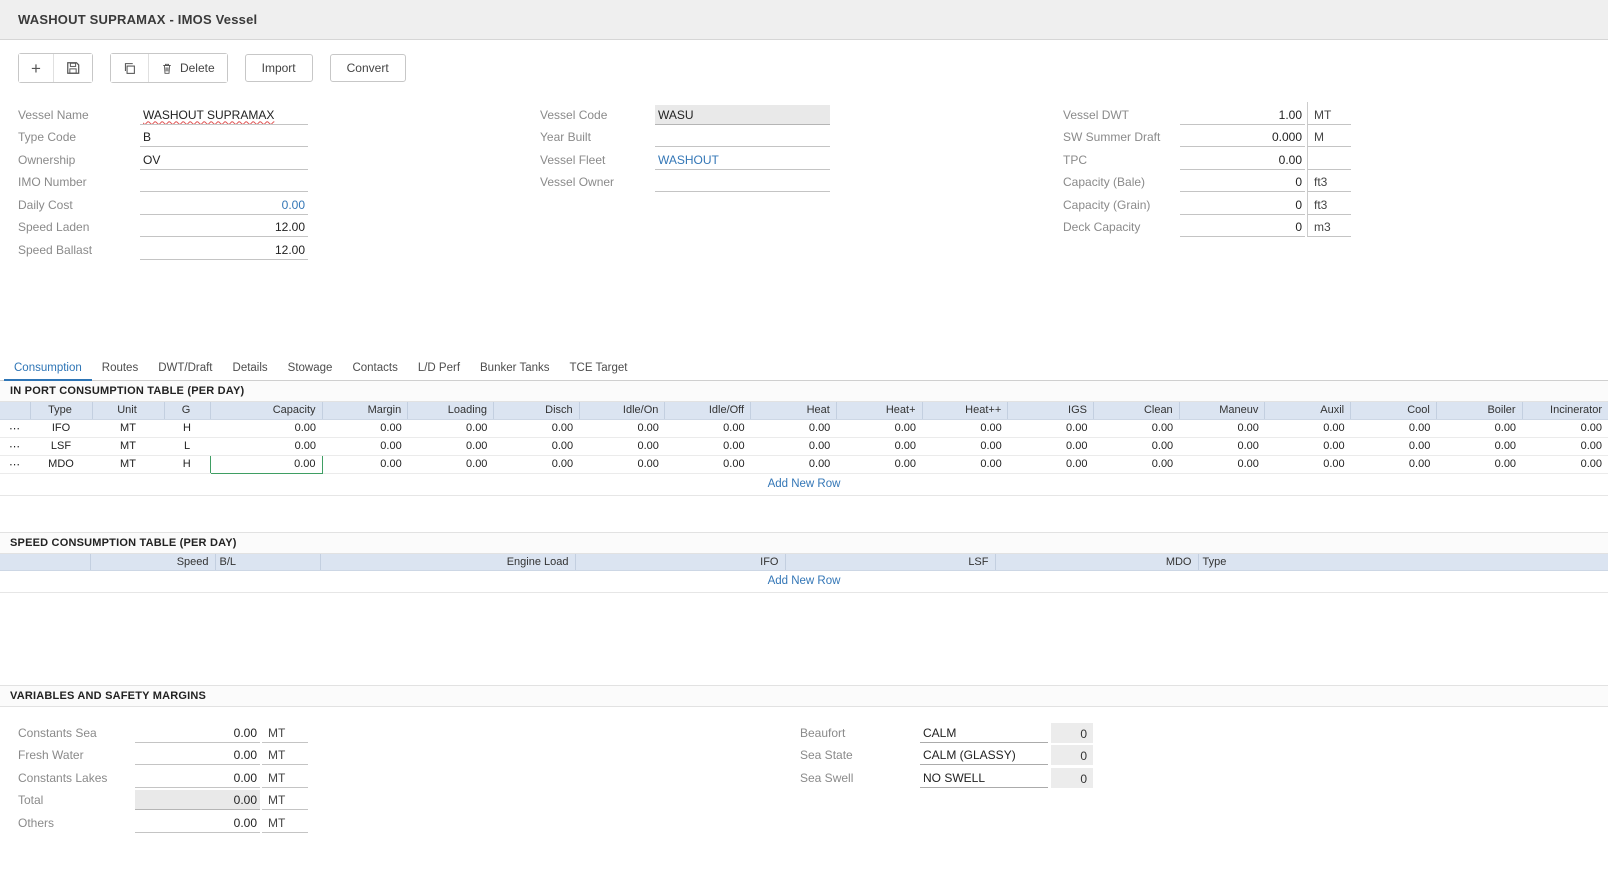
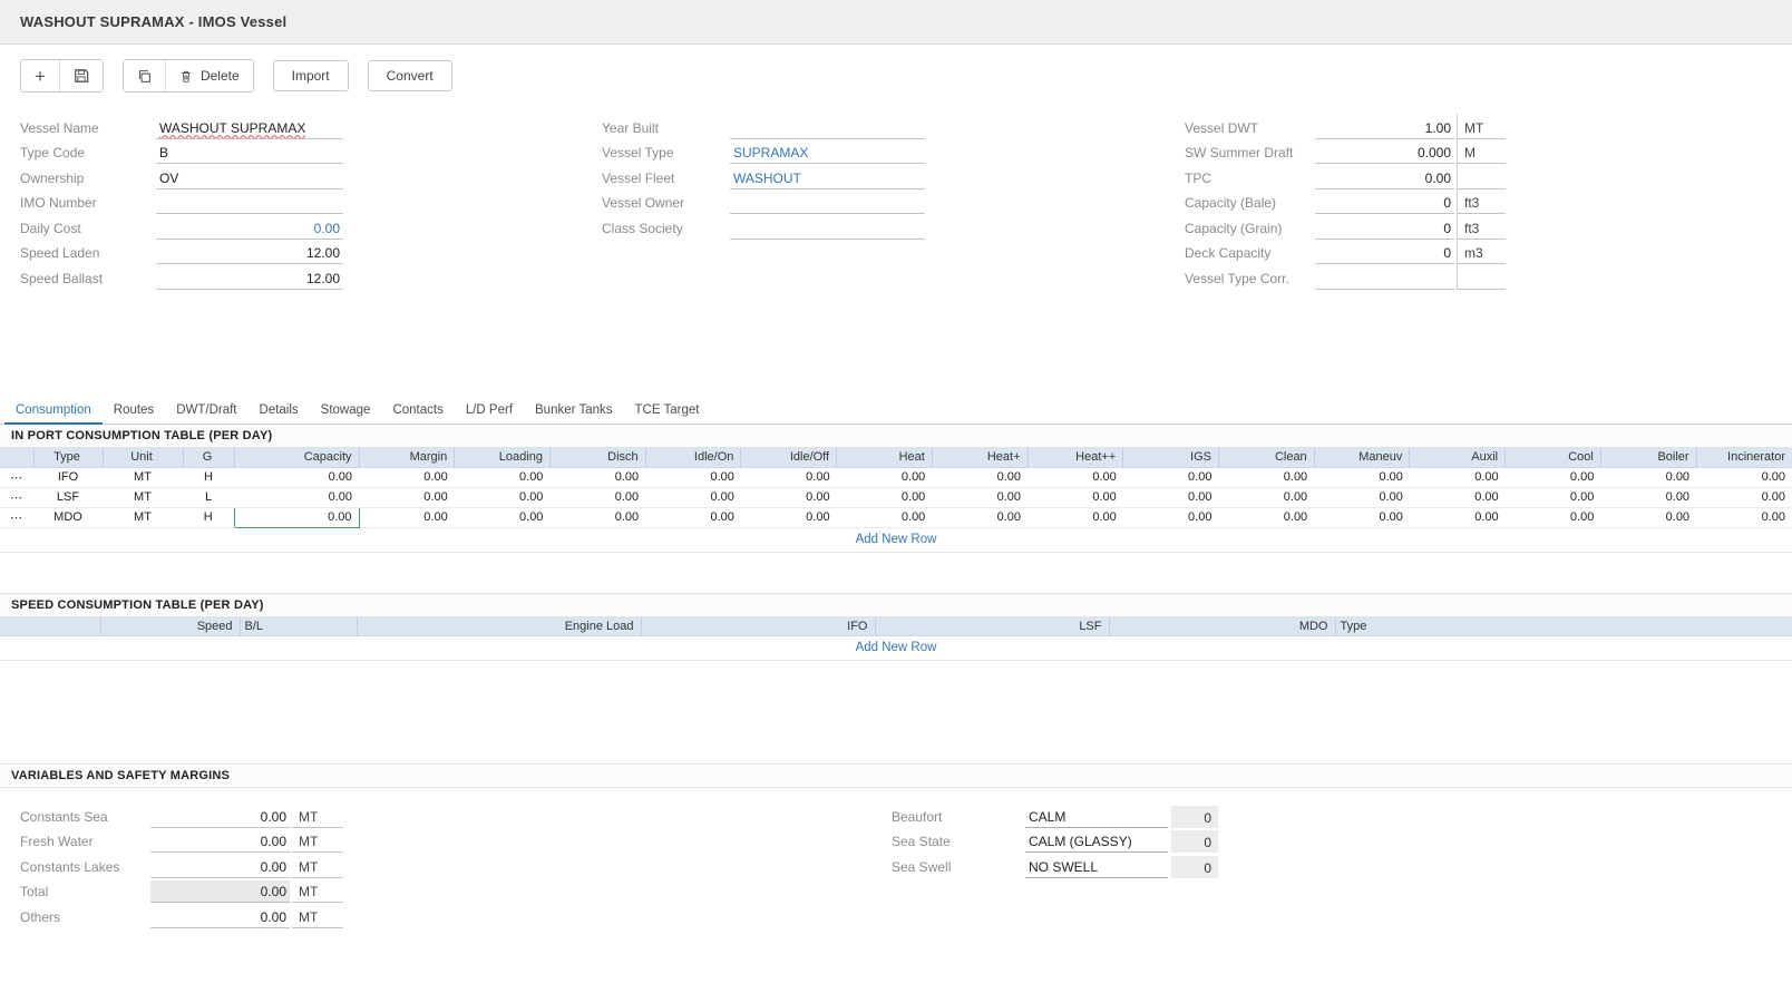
  WASHOUT SUPRAMAX - IMOS Vessel
  +
  Delete
  Import
  Convert
  Vessel Name
  WASHOUT SUPRAMAX
  Type Code
  B
  Ownership
  OV
  IMO Number
  Daily Cost
  0.00
  Speed Laden
  12.00
  Speed Ballast
  12.00
- Vessel Code
- WASU
  Year Built
+ Vessel Type
+ SUPRAMAX
  Vessel Fleet
  WASHOUT
  Vessel Owner
+ Class Society
  Vessel DWT
  1.00
  MT
  SW Summer Draft
  0.000
  M
  TPC
  0.00
  Capacity (Bale)
  0
  ft3
  Capacity (Grain)
  0
  ft3
  Deck Capacity
  0
  m3
+ Vessel Type Corr.
  Consumption
  Routes
  DWT/Draft
  Details
  Stowage
  Contacts
  L/D Perf
  Bunker Tanks
  TCE Target
  IN PORT CONSUMPTION TABLE (PER DAY)
  	Type	Unit	G	Capacity	Margin	Loading	Disch	Idle/On	Idle/Off	Heat	Heat+	Heat++	IGS	Clean	Maneuv	Auxil	Cool	Boiler	Incinerator
  ⋯	IFO	MT	H	0.00	0.00	0.00	0.00	0.00	0.00	0.00	0.00	0.00	0.00	0.00	0.00	0.00	0.00	0.00	0.00
  ⋯	LSF	MT	L	0.00	0.00	0.00	0.00	0.00	0.00	0.00	0.00	0.00	0.00	0.00	0.00	0.00	0.00	0.00	0.00
  ⋯	MDO	MT	H	0.00	0.00	0.00	0.00	0.00	0.00	0.00	0.00	0.00	0.00	0.00	0.00	0.00	0.00	0.00	0.00
  Add New Row
  SPEED CONSUMPTION TABLE (PER DAY)
  	Speed	B/L	Engine Load	IFO	LSF	MDO	Type
  Add New Row
  VARIABLES AND SAFETY MARGINS
  Constants Sea
  0.00
  MT
  Fresh Water
  0.00
  MT
  Constants Lakes
  0.00
  MT
  Total
  0.00
  MT
  Others
  0.00
  MT
  Beaufort
  CALM
  0
  Sea State
  CALM (GLASSY)
  0
  Sea Swell
  NO SWELL
  0
